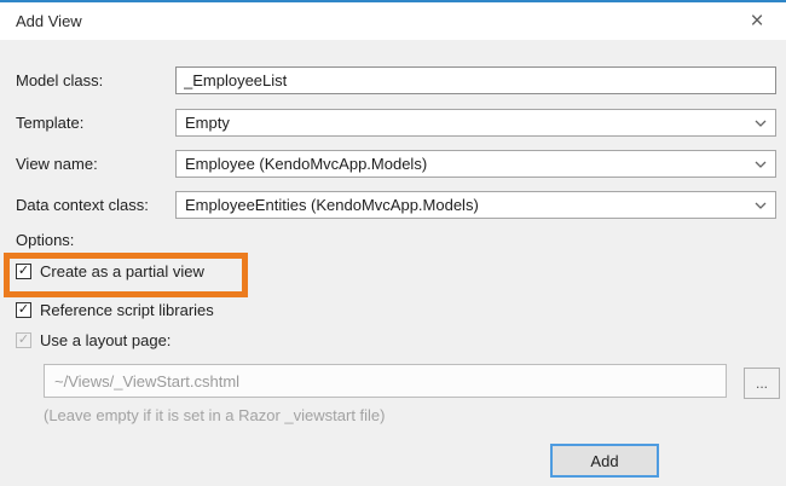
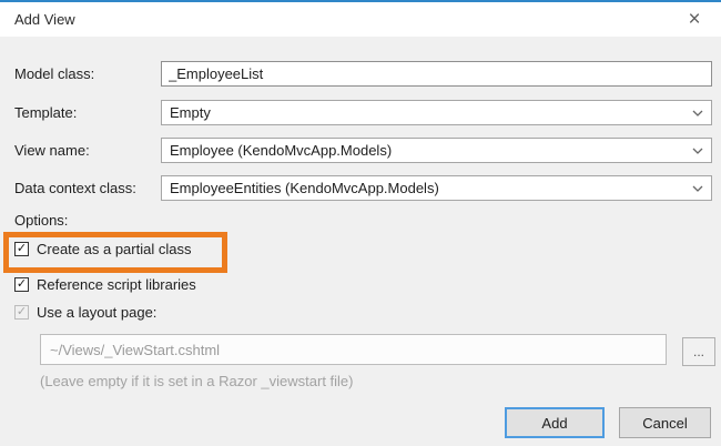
  Add View
  ×
  Model class:
  Template:
  View name:
  Data context class:
  Options:
  _EmployeeList
  Empty
  Employee (KendoMvcApp.Models)
  EmployeeEntities (KendoMvcApp.Models)
  ✓
- Create as a partial view
+ Create as a partial class
  ✓
  Reference script libraries
  ✓
  Use a layout page:
  ~/Views/_ViewStart.cshtml
  ...
  (Leave empty if it is set in a Razor _viewstart file)
  Add
+ Cancel
